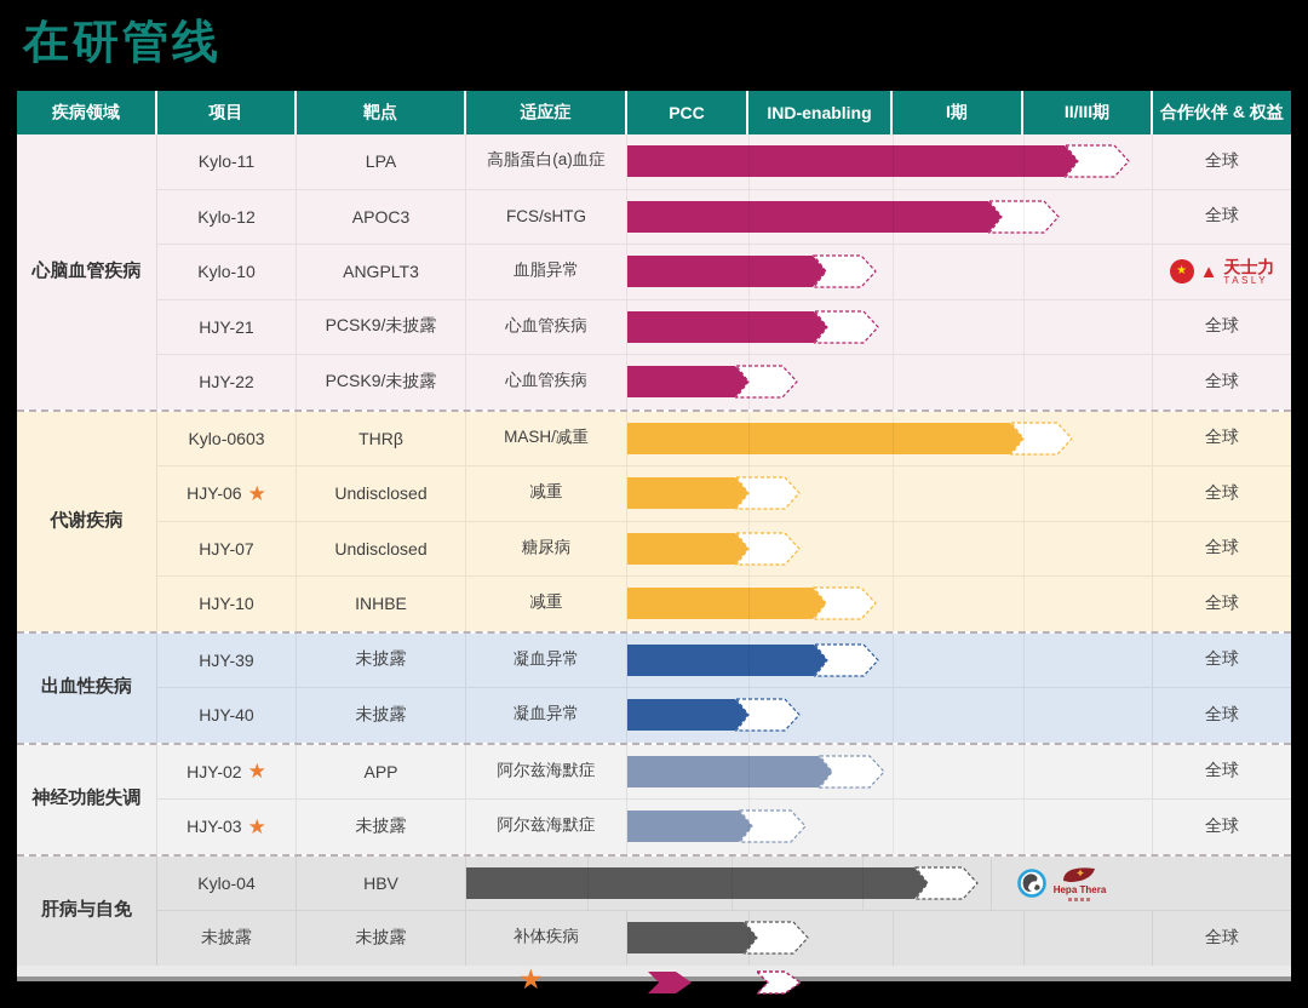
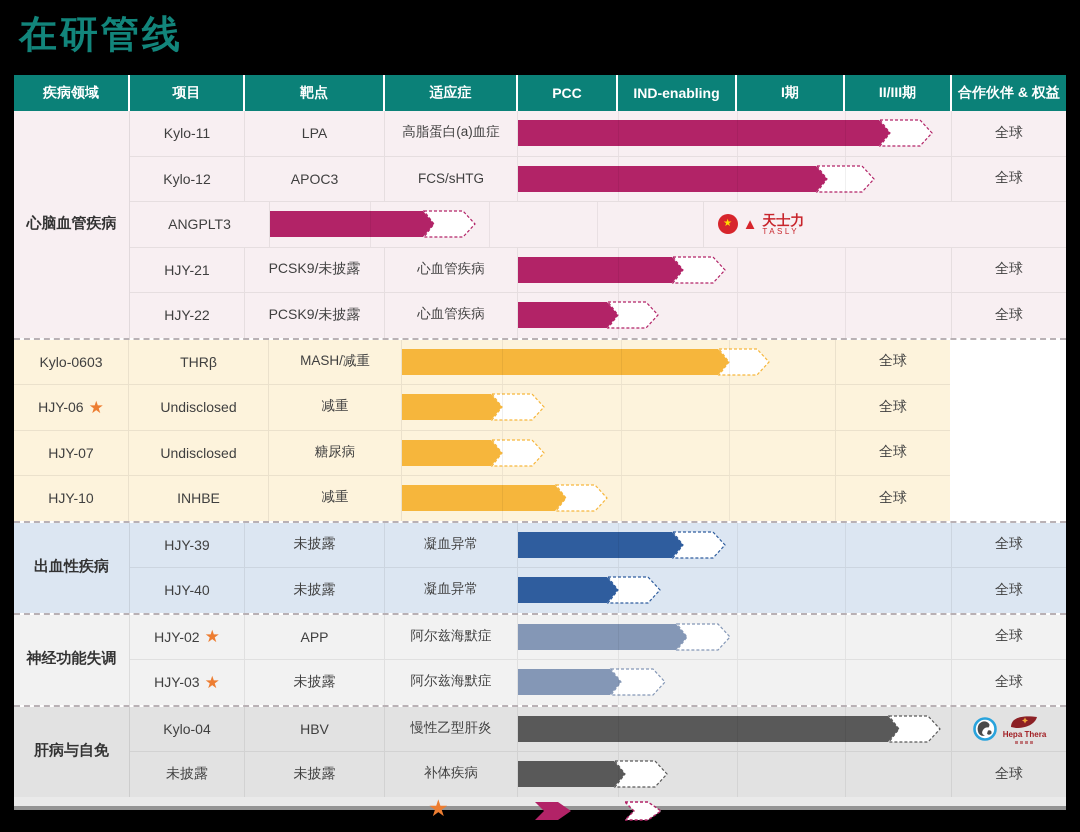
  在研管线
  疾病领域
  项目
  靶点
  适应症
  PCC
  IND-enabling
  I期
  II/III期
  合作伙伴 & 权益
  心脑血管疾病
  Kylo-11
  LPA
  高脂蛋白(a)血症
  全球
  Kylo-12
  APOC3
  FCS/sHTG
  全球
- Kylo-10
  ANGPLT3
- 血脂异常
  ★
  ▲
  天士力
  TASLY
  HJY-21
  PCSK9/未披露
  心血管疾病
  全球
  HJY-22
  PCSK9/未披露
  心血管疾病
  全球
- 代谢疾病
  Kylo-0603
  THRβ
  MASH/减重
  全球
  HJY-06
  ★
  Undisclosed
  减重
  全球
  HJY-07
  Undisclosed
  糖尿病
  全球
  HJY-10
  INHBE
  减重
  全球
  出血性疾病
  HJY-39
  未披露
  凝血异常
  全球
  HJY-40
  未披露
  凝血异常
  全球
  神经功能失调
  HJY-02
  ★
  APP
  阿尔兹海默症
  全球
  HJY-03
  ★
  未披露
  阿尔兹海默症
  全球
  肝病与自免
  Kylo-04
  HBV
+ 慢性乙型肝炎
  Hepa Thera
  未披露
  未披露
  补体疾病
  全球
  ★
